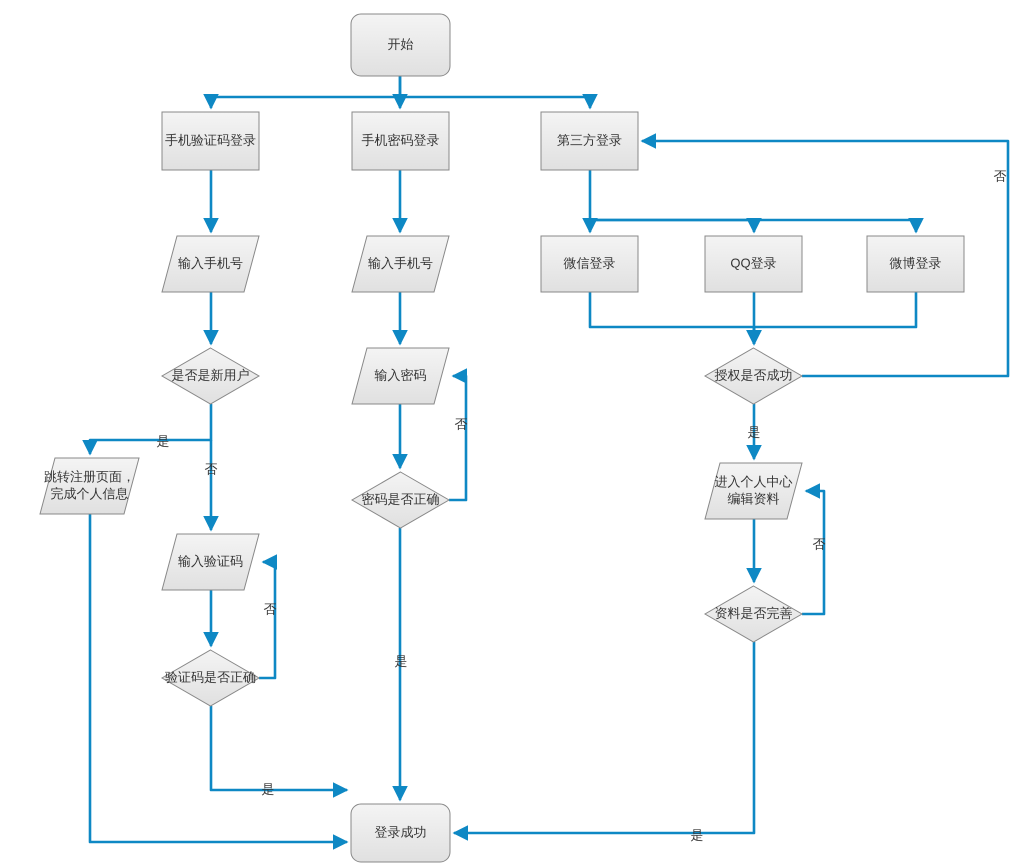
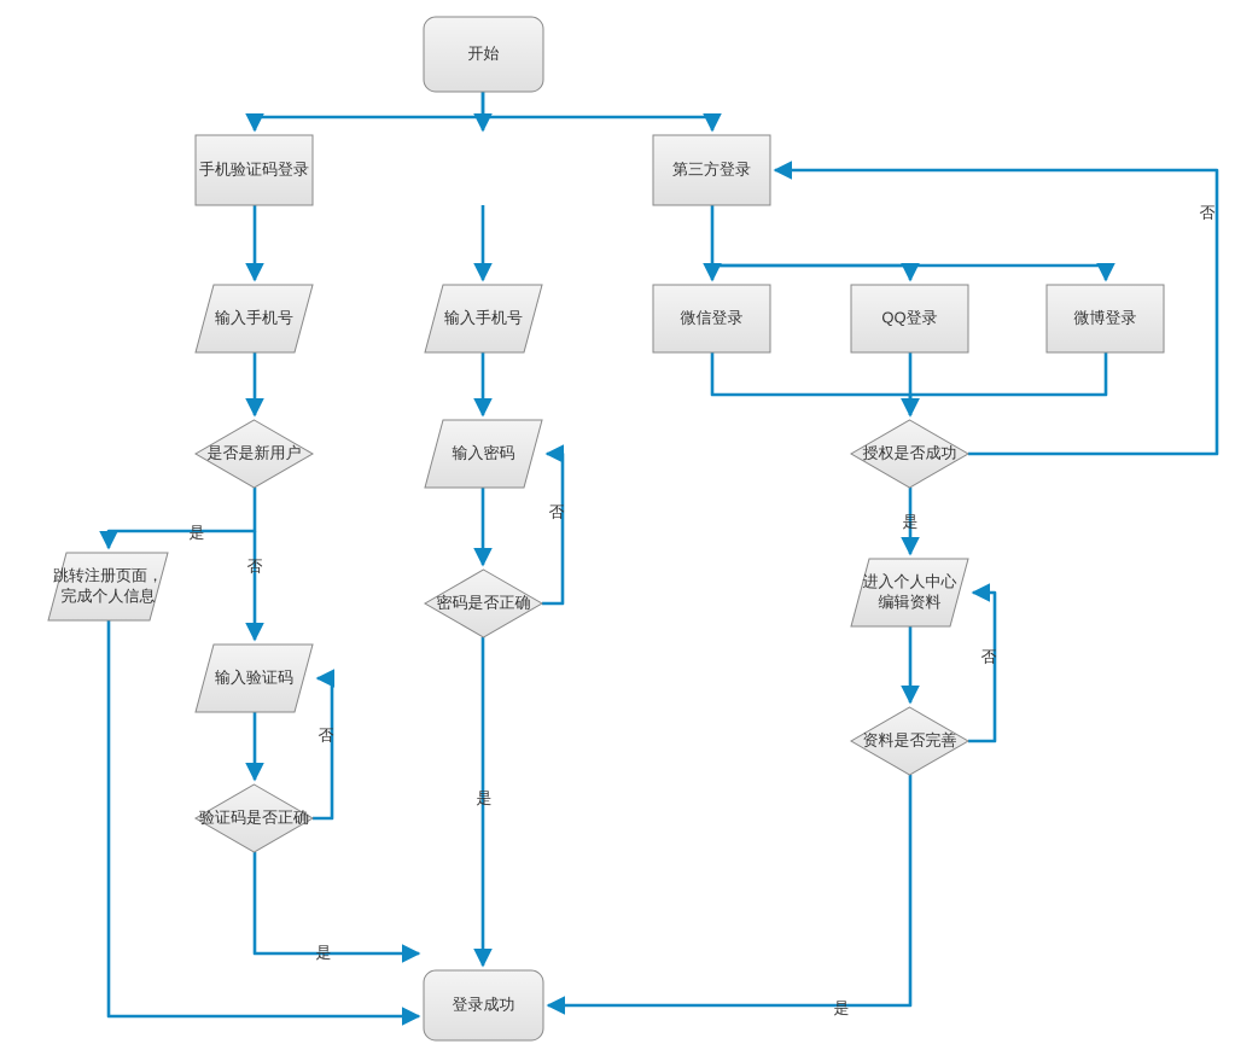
  开始
  手机验证码登录
- 手机密码登录
  第三方登录
  输入手机号
  输入手机号
  微信登录
  QQ登录
  微博登录
  是否是新用户
  输入密码
  授权是否成功
  跳转注册页面，完成个人信息
  密码是否正确
  进入个人中心编辑资料
  输入验证码
  资料是否完善
  验证码是否正确
  登录成功
  是
  否
  否
  是
  否
  是
  否
  是
  否
  是
